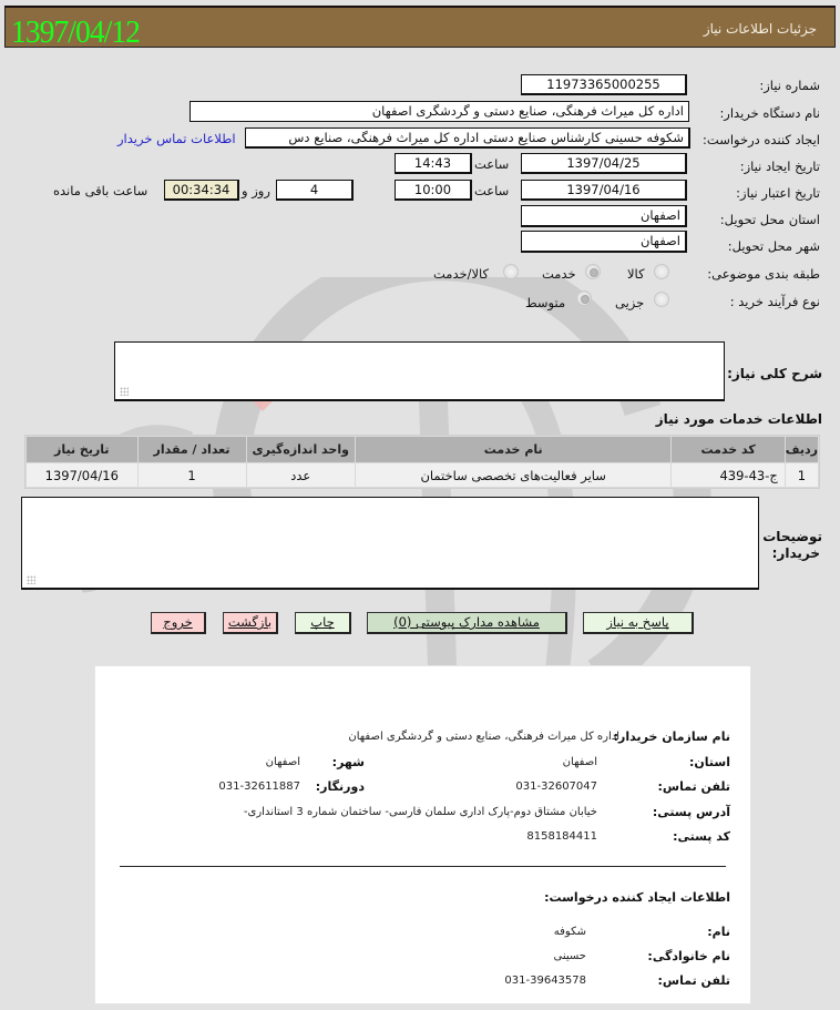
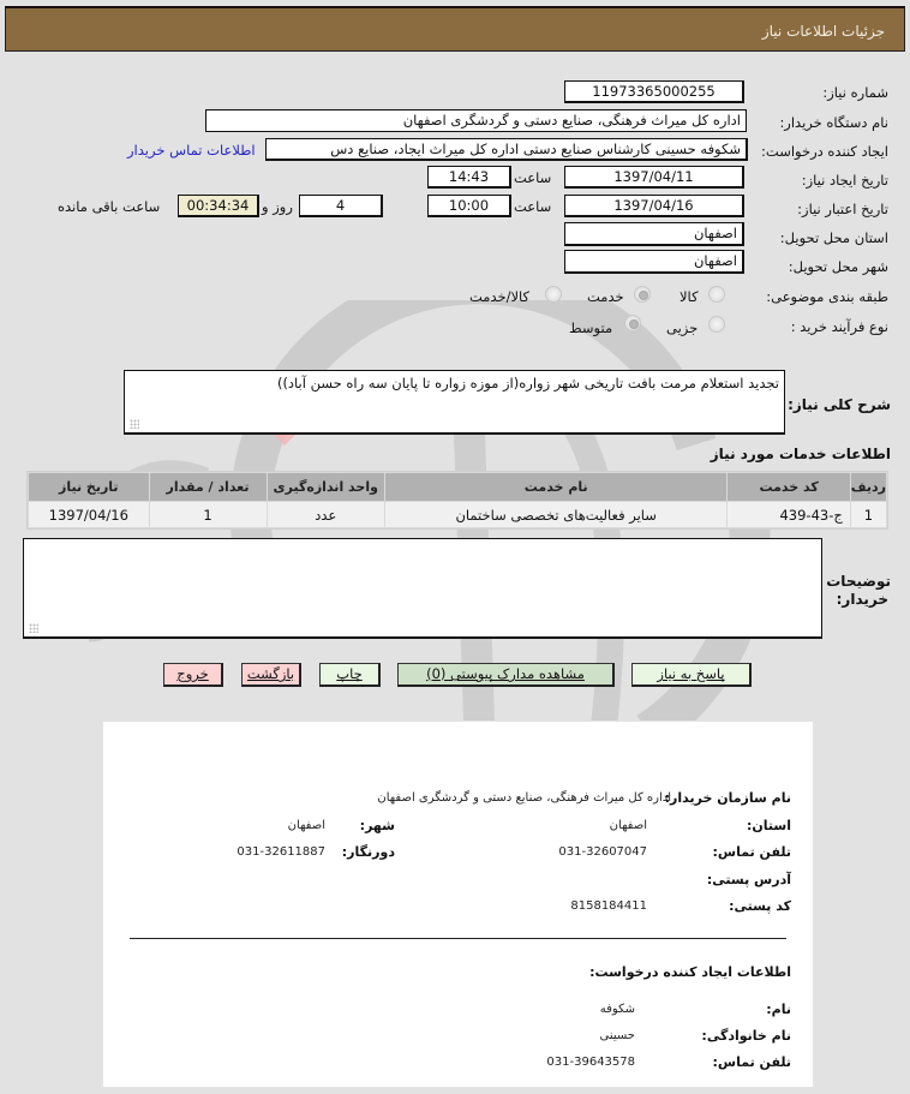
  جزئیات اطلاعات نیاز
- 1397/04/12
  شماره نیاز:
  1197336500025​5
  نام دستگاه خریدار:
  اداره کل میراث فرهنگی، صنایع دستی و گردشگری اصفهان
  ایجاد کننده درخواست:
- شکوفه حسینی کارشناس صنایع دستی اداره کل میراث فرهنگی، صنایع دس
+ شکوفه حسینی کارشناس صنایع دستی اداره کل میراث ایجاد، صنایع دس
  اطلاعات تماس خریدار
  تاریخ ایجاد نیاز:
- 1397/04/25
+ 1397/04/11
  ساعت
  14:43
  تاریخ اعتبار نیاز:
  1397/04/16
  ساعت
  10:00
  4
  روز و
  00:34:34
  ساعت باقی مانده
  استان محل تحویل:
  اصفهان
  شهر محل تحویل:
  اصفهان
  طبقه بندی موضوعی:
  کالا
  خدمت
  کالا/خدمت
  نوع فرآیند خرید :
  جزیی
  متوسط
+ تجدید استعلام مرمت بافت تاریخی شهر زواره(از موزه زواره تا پایان سه راه حسن آباد))
  شرح کلی نیاز:
  اطلاعات خدمات مورد نیاز
  ردیف	کد خدمت	نام خدمت	واحد اندازه‌گیری	تعداد / مقدار	تاریخ نیاز
  1	ج-43-439	سایر فعالیت‌های تخصصی ساختمان	عدد	1	1397/04/16
  توضیحات
  خریدار:
  پاسخ به نیاز
  مشاهده مدارک پیوستی (0)
  چاپ
  بازگشت
  خروج
  نام سازمان خریدار:
  اداره کل میراث فرهنگی، صنایع دستی و گردشگری اصفهان
  استان:
  اصفهان
  شهر:
  اصفهان
  تلفن تماس:
  031-32607047
  دورنگار:
  031-32611887
  آدرس پستی:
- خیابان مشتاق دوم-پارک اداری سلمان فارسی- ساختمان شماره 3 استانداری-
  کد پستی:
  8158184411
  اطلاعات ایجاد کننده درخواست:
  نام:
  شکوفه
  نام خانوادگی:
  حسینی
  تلفن تماس:
  031-39643578
